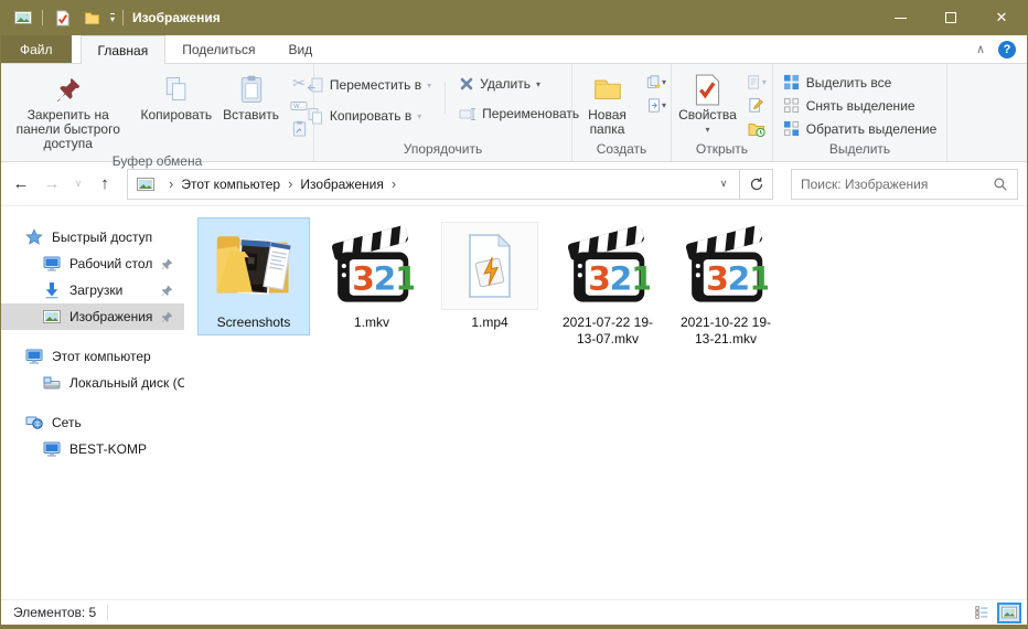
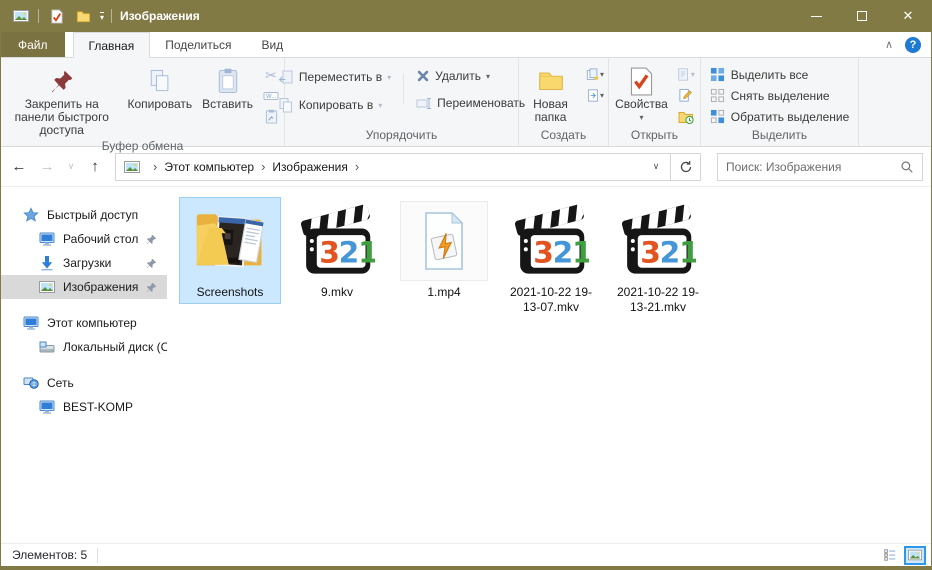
  ▾
  Изображения
  ✕
  Файл
  Главная
  Поделиться
  Вид
  ∧
  ?
  Закрепить на панели быстрого доступа
  Копировать
  Вставить
  ✂
  Буфер обмена
  Переместить в
  ▾
  Копировать в
  ▾
  Удалить
  ▾
  Переименовать
  Упорядочить
  Новая папка
  ▾
  ▾
  Создать
  Свойства
  ▾
  ▾
  Открыть
  Выделить все
  Снять выделение
  Обратить выделение
  Выделить
  ←
  →
  ∨
  ↑
  ›
  Этот компьютер
  ›
  Изображения
  ›
  ∨
  Поиск: Изображения
  Быстрый доступ
  Рабочий стол
  Загрузки
  Изображения
  Этот компьютер
  Локальный диск (C
  Сеть
  BEST-KOMP
  Screenshots
  321
- 1.mkv
+ 9.mkv
  1.mp4
  321
- 2021-07-22 19-13-07.mkv
+ 2021-10-22 19-13-07.mkv
  321
  2021-10-22 19-13-21.mkv
  Элементов: 5
